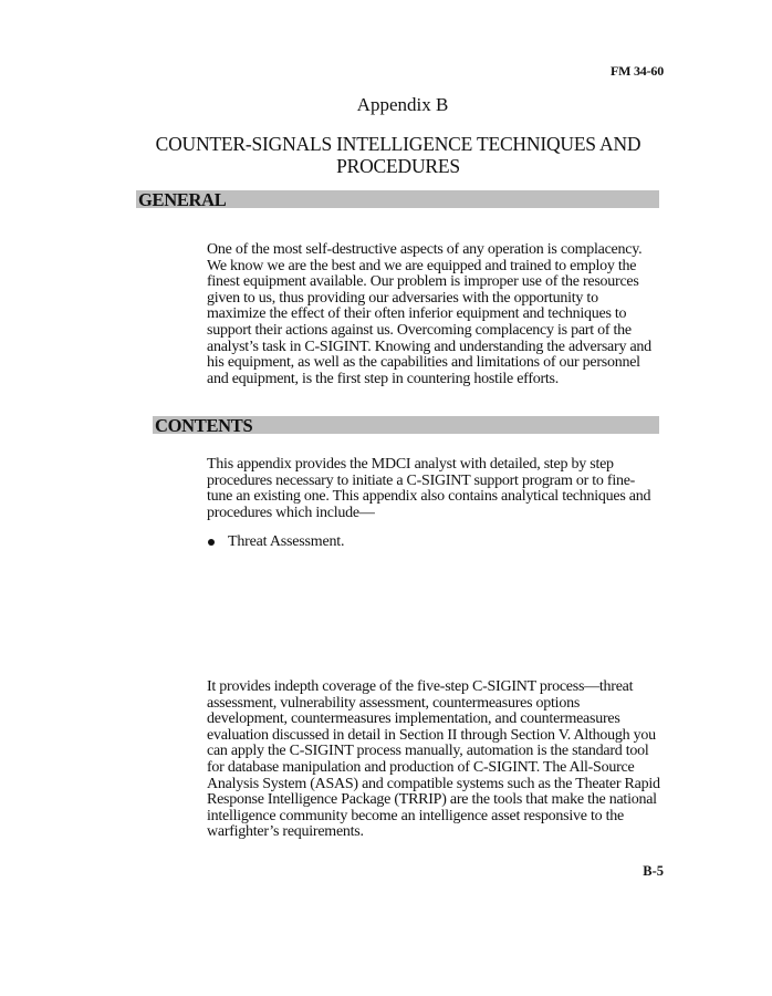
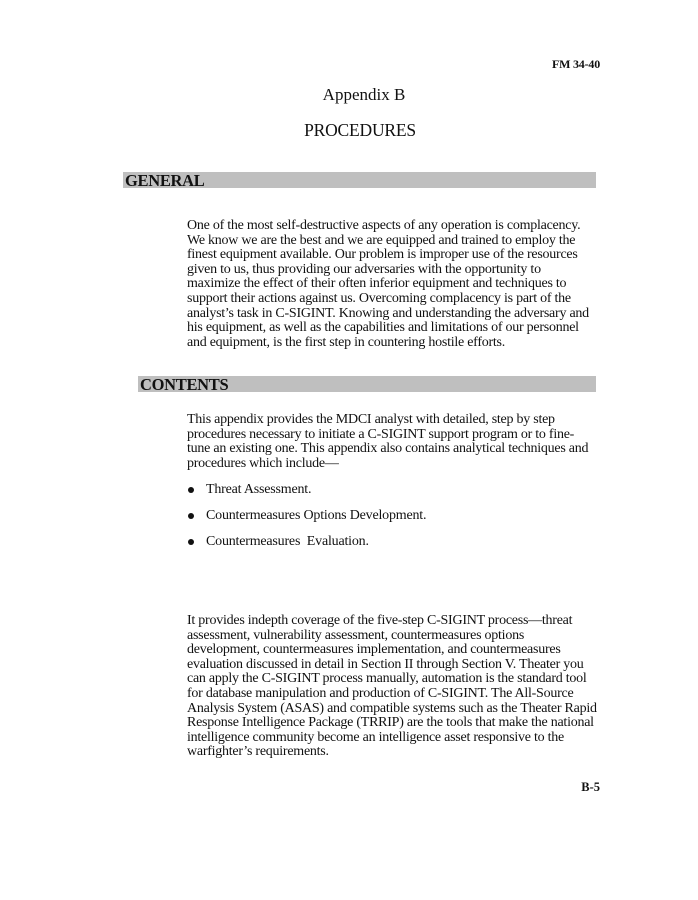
- FM 34-60
+ FM 34-40
  Appendix B
- COUNTER-SIGNALS INTELLIGENCE TECHNIQUES AND
  PROCEDURES
  GENERAL
  One of the most self-destructive aspects of any operation is complacency. We know we are the best and we are equipped and trained to employ the finest equipment available. Our problem is improper use of the resources given to us, thus providing our adversaries with the opportunity to maximize the effect of their often inferior equipment and techniques to support their actions against us. Overcoming complacency is part of the analyst’s task in C-SIGINT. Knowing and understanding the adversary and his equipment, as well as the capabilities and limitations of our personnel and equipment, is the first step in countering hostile efforts.
  CONTENTS
  This appendix provides the MDCI analyst with detailed, step by step procedures necessary to initiate a C-SIGINT support program or to fine-tune an existing one. This appendix also contains analytical techniques and procedures which include—
  Threat Assessment.
+ Countermeasures Options Development.
+ Countermeasures Evaluation.
- It provides indepth coverage of the five-step C-SIGINT process—threat assessment, vulnerability assessment, countermeasures options development, countermeasures implementation, and countermeasures evaluation discussed in detail in Section II through Section V. Although you can apply the C-SIGINT process manually, automation is the standard tool for database manipulation and production of C-SIGINT. The All-Source Analysis System (ASAS) and compatible systems such as the Theater Rapid Response Intelligence Package (TRRIP) are the tools that make the national intelligence community become an intelligence asset responsive to the warfighter’s requirements.
+ It provides indepth coverage of the five-step C-SIGINT process—threat assessment, vulnerability assessment, countermeasures options development, countermeasures implementation, and countermeasures evaluation discussed in detail in Section II through Section V. Theater you can apply the C-SIGINT process manually, automation is the standard tool for database manipulation and production of C-SIGINT. The All-Source Analysis System (ASAS) and compatible systems such as the Theater Rapid Response Intelligence Package (TRRIP) are the tools that make the national intelligence community become an intelligence asset responsive to the warfighter’s requirements.
  B-5
